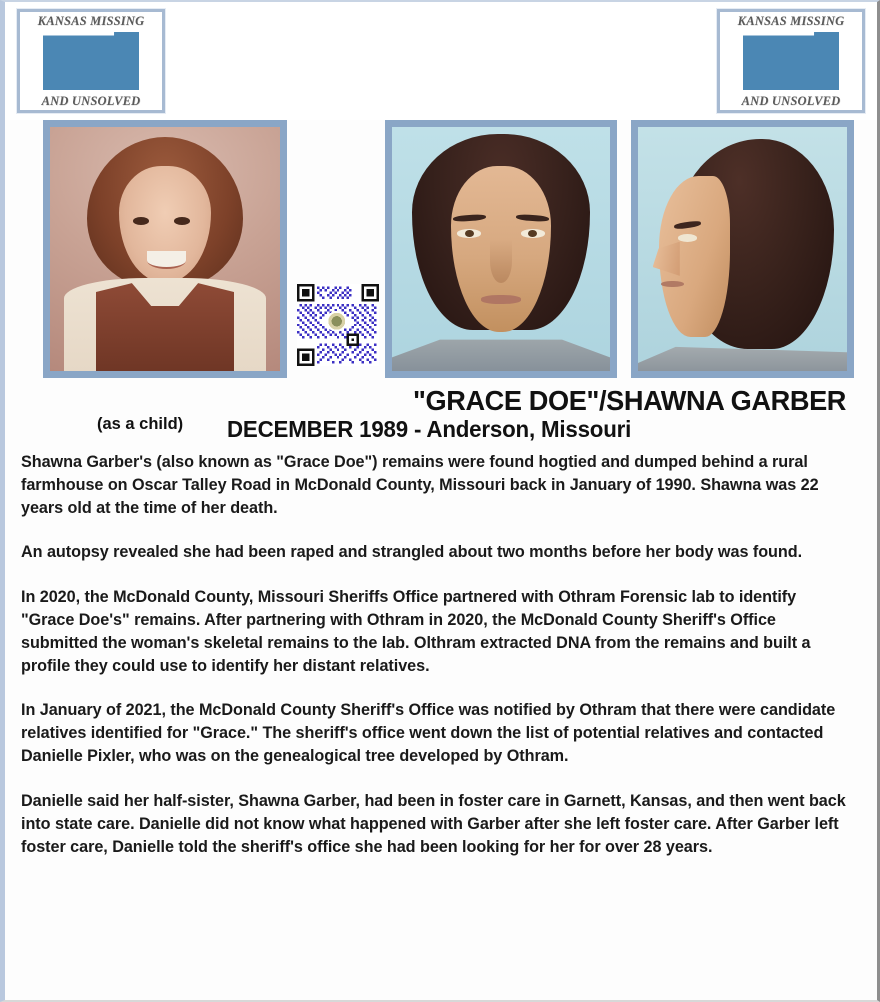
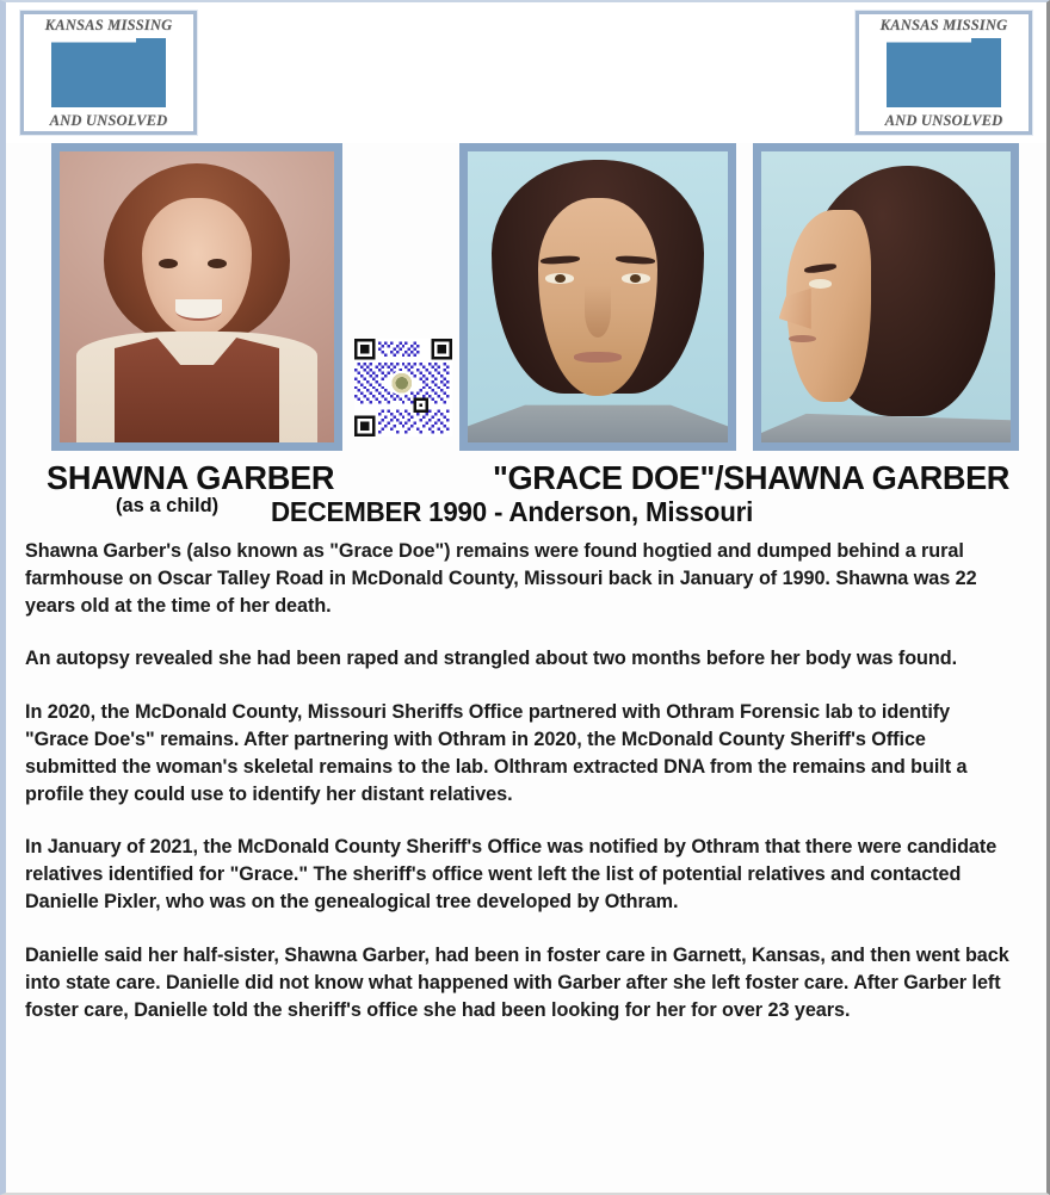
  KANSAS MISSING
  AND UNSOLVED
  KANSAS MISSING
  AND UNSOLVED
+ SHAWNA GARBER
  (as a child)
  "GRACE DOE"/SHAWNA GARBER
- DECEMBER 1989 - Anderson, Missouri
+ DECEMBER 1990 - Anderson, Missouri
  Shawna Garber's (also known as "Grace Doe") remains were found hogtied and dumped behind a rural farmhouse on Oscar Talley Road in McDonald County, Missouri back in January of 1990. Shawna was 22 years old at the time of her death.
  An autopsy revealed she had been raped and strangled about two months before her body was found.
  In 2020, the McDonald County, Missouri Sheriffs Office partnered with Othram Forensic lab to identify "Grace Doe's" remains. After partnering with Othram in 2020, the McDonald County Sheriff's Office submitted the woman's skeletal remains to the lab. Olthram extracted DNA from the remains and built a profile they could use to identify her distant relatives.
- In January of 2021, the McDonald County Sheriff's Office was notified by Othram that there were candidate relatives identified for "Grace." The sheriff's office went down the list of potential relatives and contacted Danielle Pixler, who was on the genealogical tree developed by Othram.
+ In January of 2021, the McDonald County Sheriff's Office was notified by Othram that there were candidate relatives identified for "Grace." The sheriff's office went left the list of potential relatives and contacted Danielle Pixler, who was on the genealogical tree developed by Othram.
- Danielle said her half-sister, Shawna Garber, had been in foster care in Garnett, Kansas, and then went back into state care. Danielle did not know what happened with Garber after she left foster care. After Garber left foster care, Danielle told the sheriff's office she had been looking for her for over 28 years.
+ Danielle said her half-sister, Shawna Garber, had been in foster care in Garnett, Kansas, and then went back into state care. Danielle did not know what happened with Garber after she left foster care. After Garber left foster care, Danielle told the sheriff's office she had been looking for her for over 23 years.
